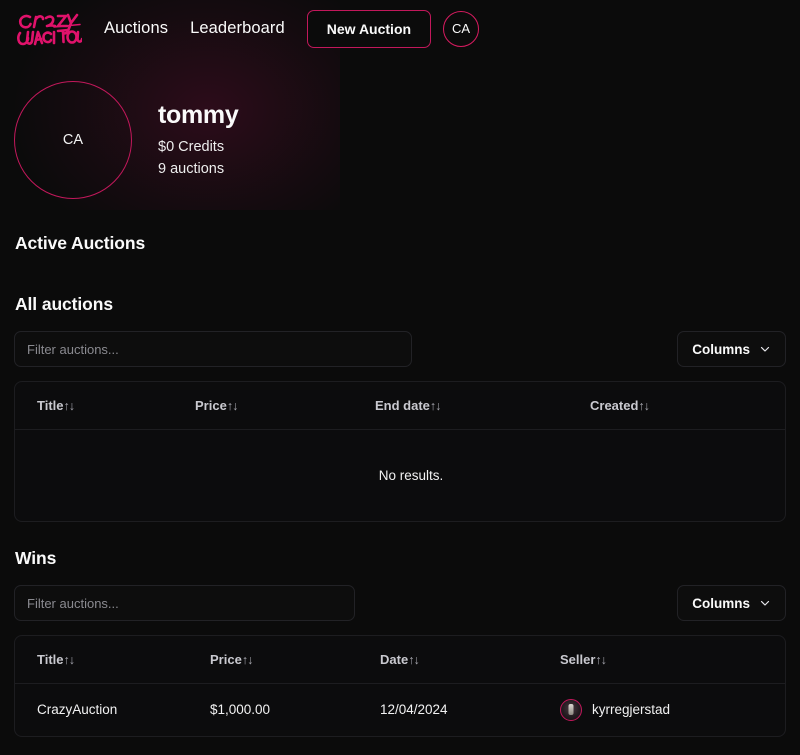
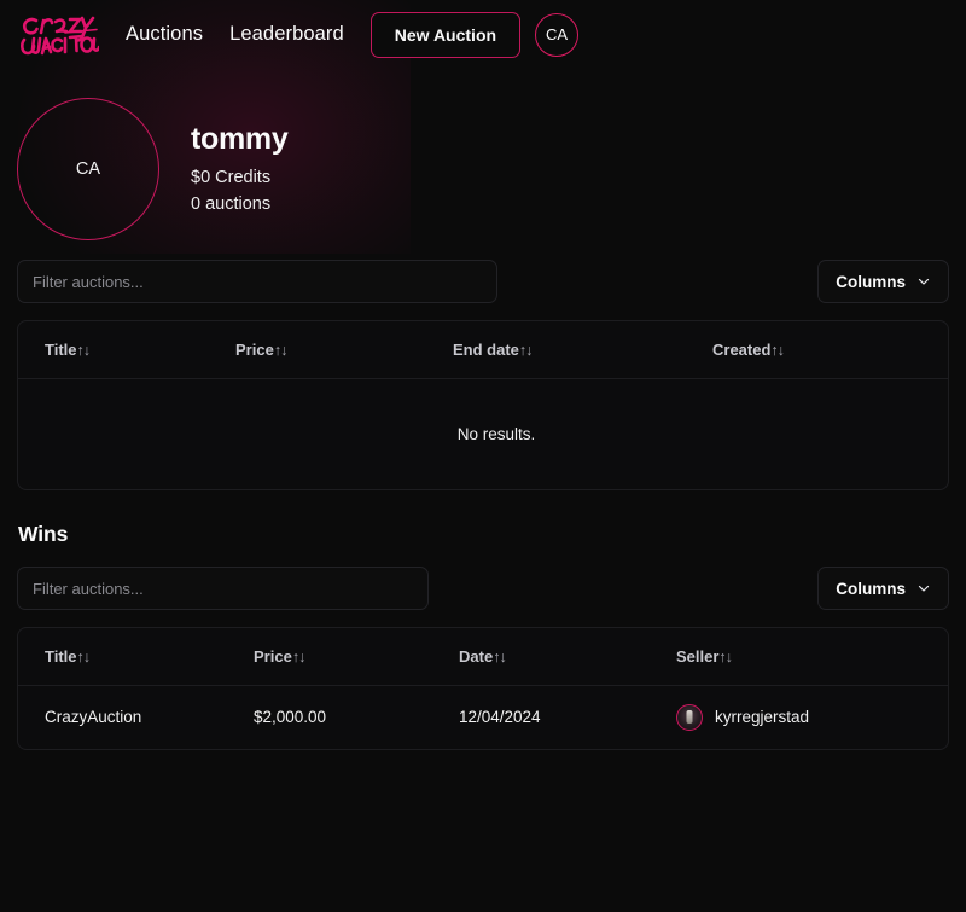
  Auctions
  Leaderboard
  New Auction
  CA
  CA
  tommy
  $0 Credits
- 9 auctions
+ 0 auctions
- Active Auctions
- All auctions
  Filter auctions...
  Columns
  Title↑↓	Price↑↓	End date↑↓	Created↑↓
  No results.
  Wins
  Filter auctions...
  Columns
  Title↑↓	Price↑↓	Date↑↓	Seller↑↓
- CrazyAuction	$1,000.00	12/04/2024	kyrregjerstad
+ CrazyAuction	$2,000.00	12/04/2024	kyrregjerstad
